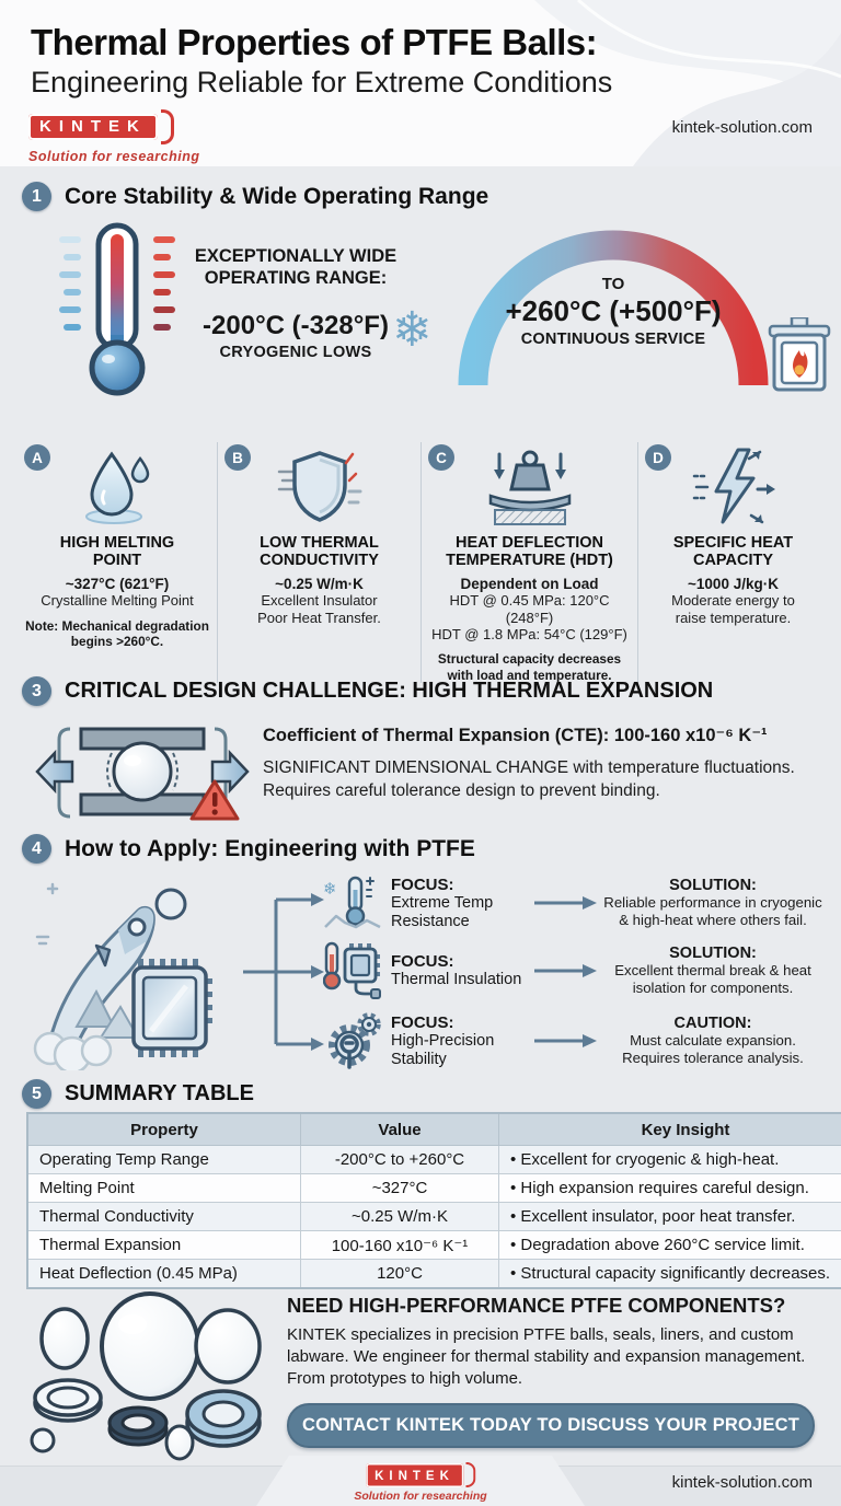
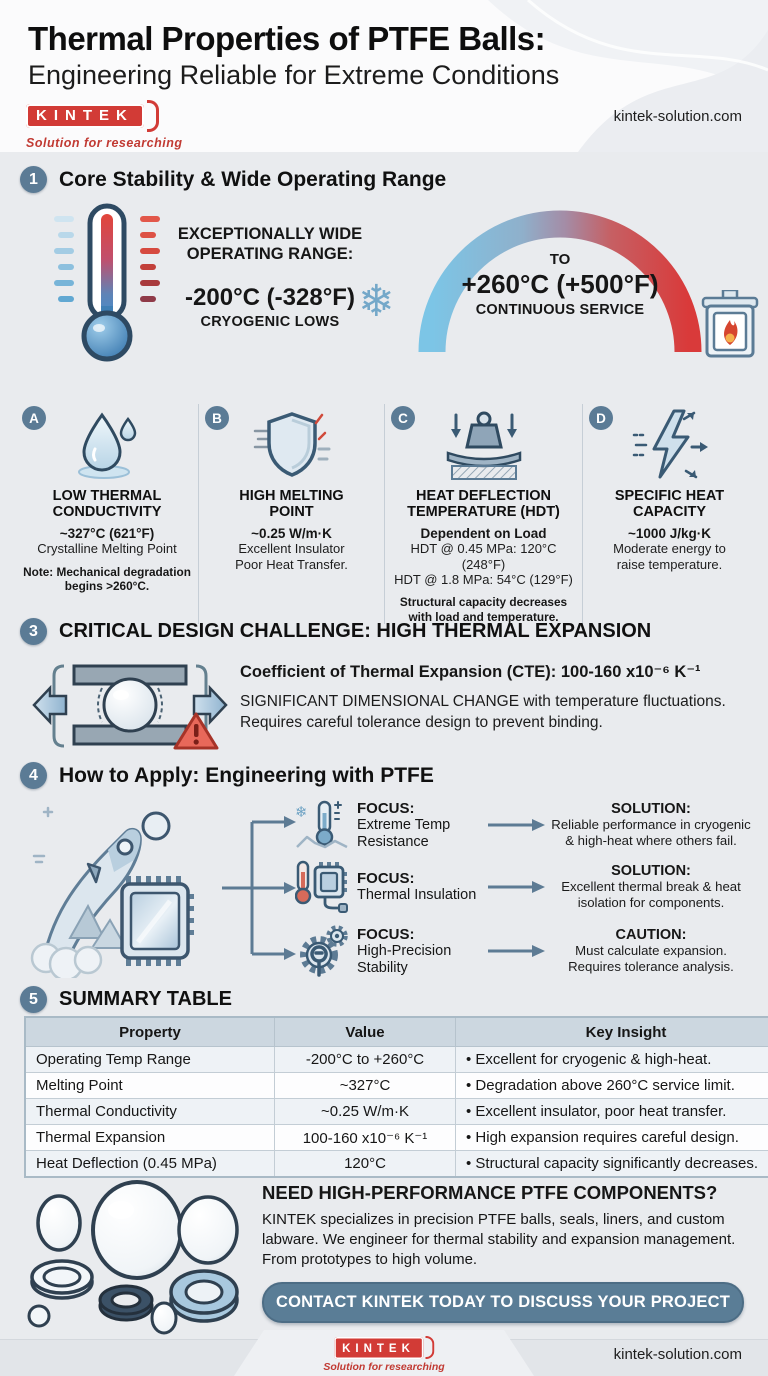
  Thermal Properties of PTFE Balls:
  Engineering Reliable for Extreme Conditions
  KINTEK
  Solution for researching
  kintek-solution.com
  1
  Core Stability & Wide Operating Range
  EXCEPTIONALLY WIDE OPERATING RANGE:
  -200°C (-328°F)
  CRYOGENIC LOWS
  ❄
  TO
  +260°C (+500°F)
  CONTINUOUS SERVICE
  A
- HIGH MELTING POINT
+ LOW THERMAL CONDUCTIVITY
  ~327°C (621°F)
  Crystalline Melting Point
  Note: Mechanical degradation begins >260°C.
  B
- LOW THERMAL CONDUCTIVITY
+ HIGH MELTING POINT
  ~0.25 W/m·K
  Excellent Insulator
  Poor Heat Transfer.
  C
  HEAT DEFLECTION TEMPERATURE (HDT)
  Dependent on Load
  HDT @ 0.45 MPa: 120°C (248°F)
  HDT @ 1.8 MPa: 54°C (129°F)
  Structural capacity decreases with load and temperature.
  D
  SPECIFIC HEAT CAPACITY
  ~1000 J/kg·K
  Moderate energy to
  raise temperature.
  3
  CRITICAL DESIGN CHALLENGE: HIGH THERMAL EXPANSION
  Coefficient of Thermal Expansion (CTE): 100-160 x10⁻⁶ K⁻¹
  SIGNIFICANT DIMENSIONAL CHANGE with temperature fluctuations.
  Requires careful tolerance design to prevent binding.
  4
  How to Apply: Engineering with PTFE
  ❄
  FOCUS:
  Extreme Temp Resistance
  SOLUTION:
  Reliable performance in cryogenic & high-heat where others fail.
  FOCUS:
  Thermal Insulation
  SOLUTION:
  Excellent thermal break & heat isolation for components.
  FOCUS:
  High-Precision Stability
  CAUTION:
  Must calculate expansion. Requires tolerance analysis.
  5
  SUMMARY TABLE
  Property	Value	Key Insight
  Operating Temp Range	-200°C to +260°C	• Excellent for cryogenic & high-heat.
- Melting Point	~327°C	• High expansion requires careful design.
+ Melting Point	~327°C	• Degradation above 260°C service limit.
  Thermal Conductivity	~0.25 W/m·K	• Excellent insulator, poor heat transfer.
- Thermal Expansion	100-160 x10⁻⁶ K⁻¹	• Degradation above 260°C service limit.
+ Thermal Expansion	100-160 x10⁻⁶ K⁻¹	• High expansion requires careful design.
  Heat Deflection (0.45 MPa)	120°C	• Structural capacity significantly decreases.
  NEED HIGH-PERFORMANCE PTFE COMPONENTS?
  KINTEK specializes in precision PTFE balls, seals, liners, and custom labware. We engineer for thermal stability and expansion management. From prototypes to high volume.
  CONTACT KINTEK TODAY TO DISCUSS YOUR PROJECT
  KINTEK
  Solution for researching
  kintek-solution.com
